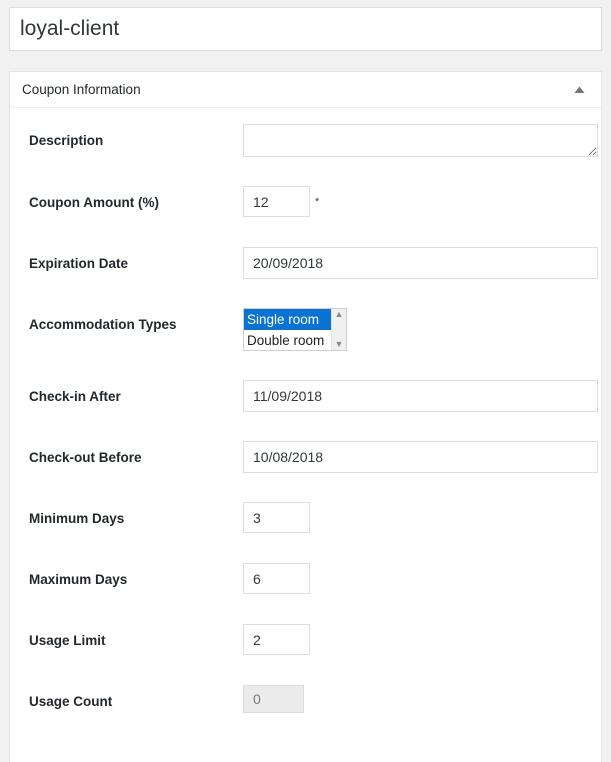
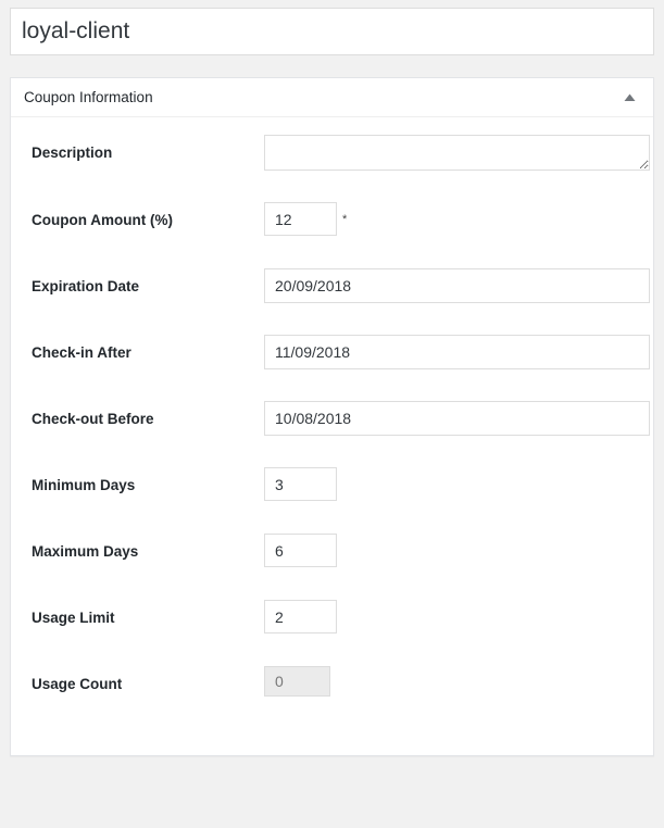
  loyal-client
  Coupon Information
  Description
  Coupon Amount (%)
  12
  *
  Expiration Date
  20/09/2018
- Accommodation Types
- Single room
- Double room
- ▲
- ▼
  Check-in After
  11/09/2018
  Check-out Before
  10/08/2018
  Minimum Days
  3
  Maximum Days
  6
  Usage Limit
  2
  Usage Count
  0
